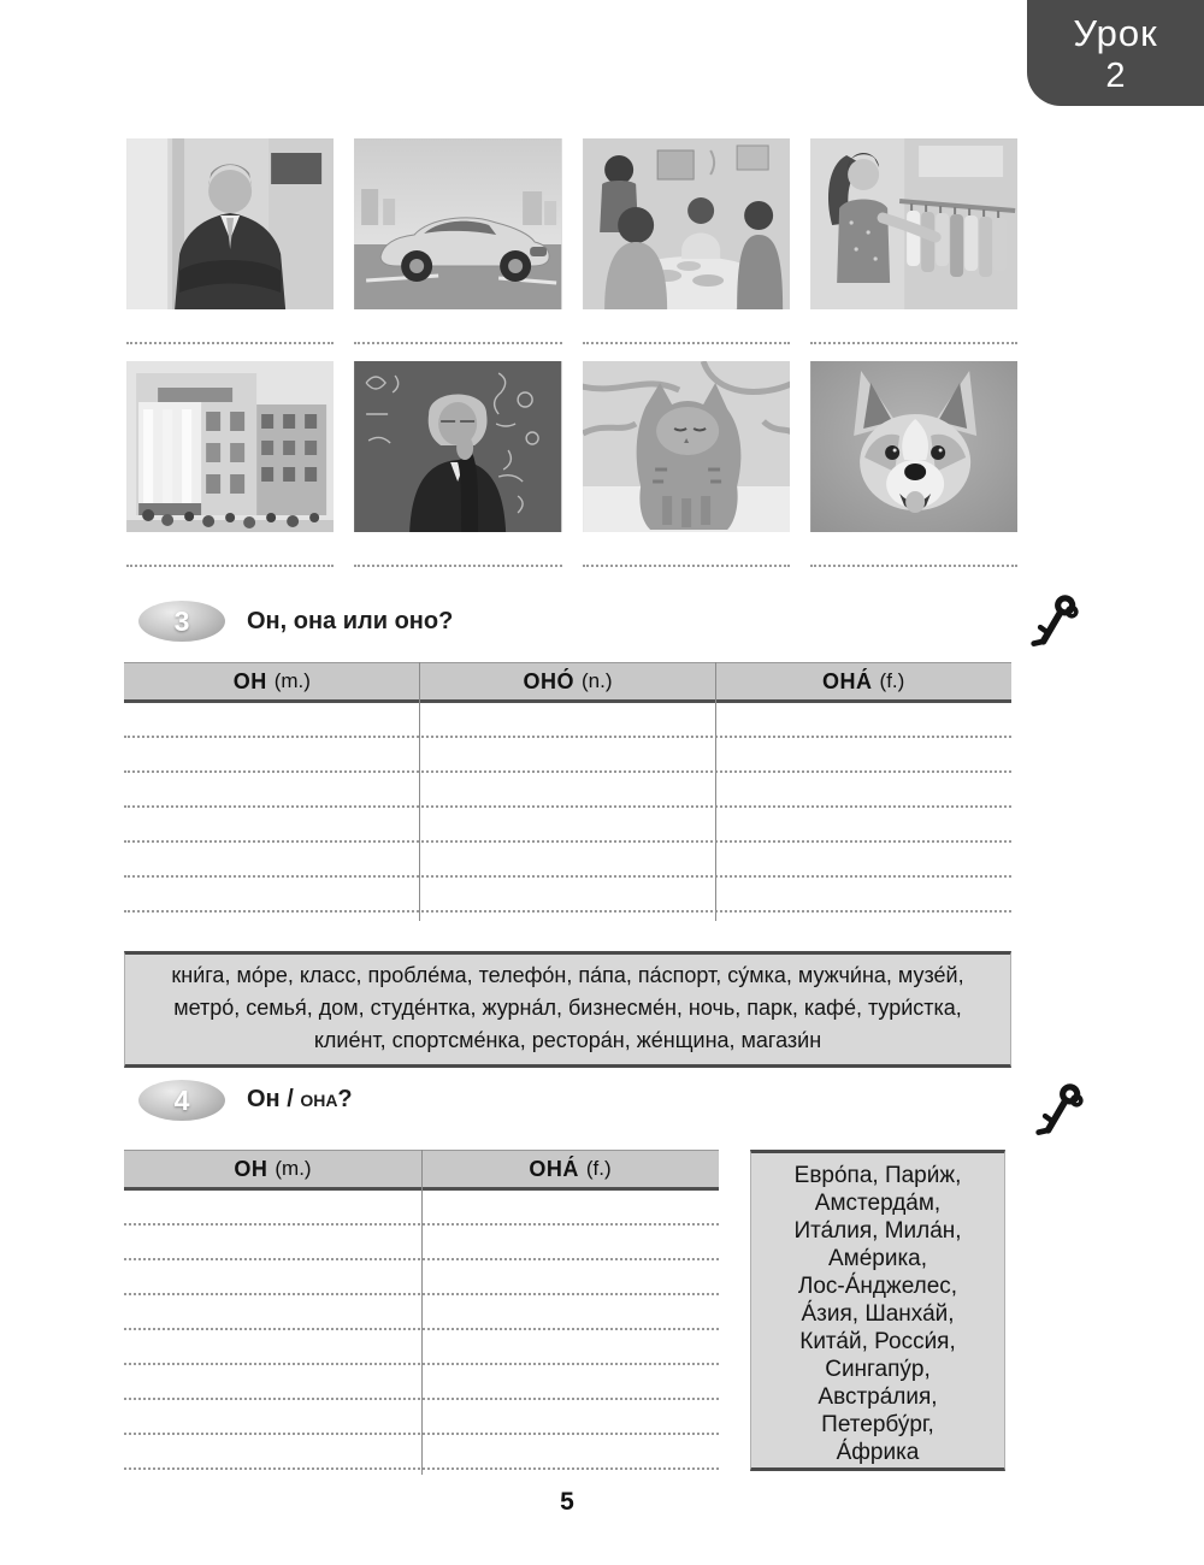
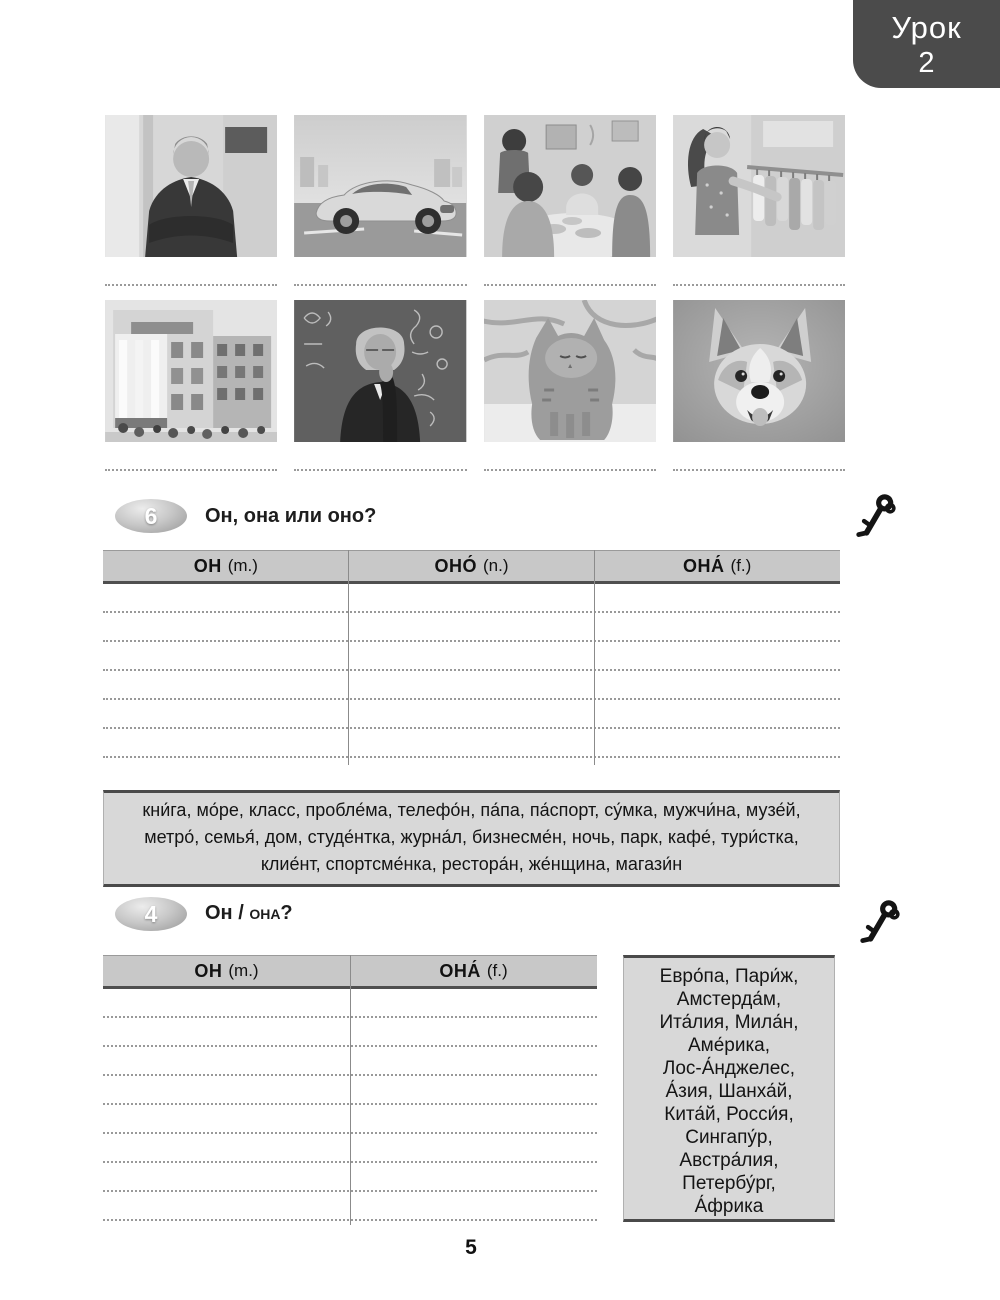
  Урок
  2
- 3
+ 6
  Он, она или оно?
  ОН
  (m.)
  ОНО́
  (n.)
  ОНА́
  (f.)
  кни́га, мо́ре, класс, пробле́ма, телефо́н, па́па, па́спорт, су́мка, мужчи́на, музе́й,
  метро́, семья́, дом, студе́нтка, журна́л, бизнесме́н, ночь, парк, кафе́, тури́стка,
  клие́нт, спортсме́нка, рестора́н, же́нщина, магази́н
  4
  Он / она?
  ОН
  (m.)
  ОНА́
  (f.)
  Евро́па, Пари́ж,
  Амстерда́м,
  Ита́лия, Мила́н,
  Аме́рика,
  Лос-А́нджелес,
  А́зия, Шанха́й,
  Кита́й, Росси́я,
  Сингапу́р,
  Австра́лия,
  Петербу́рг,
  А́фрика
  5
